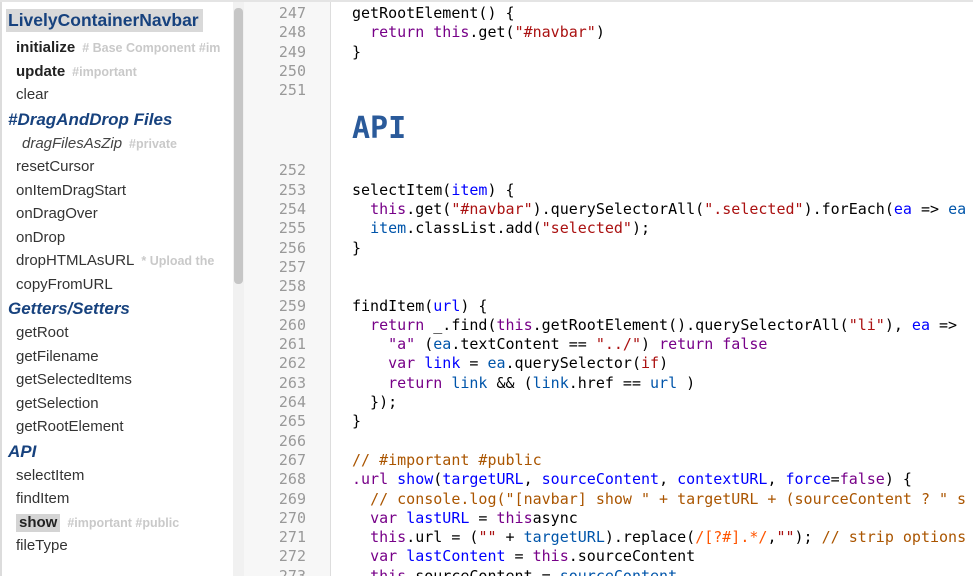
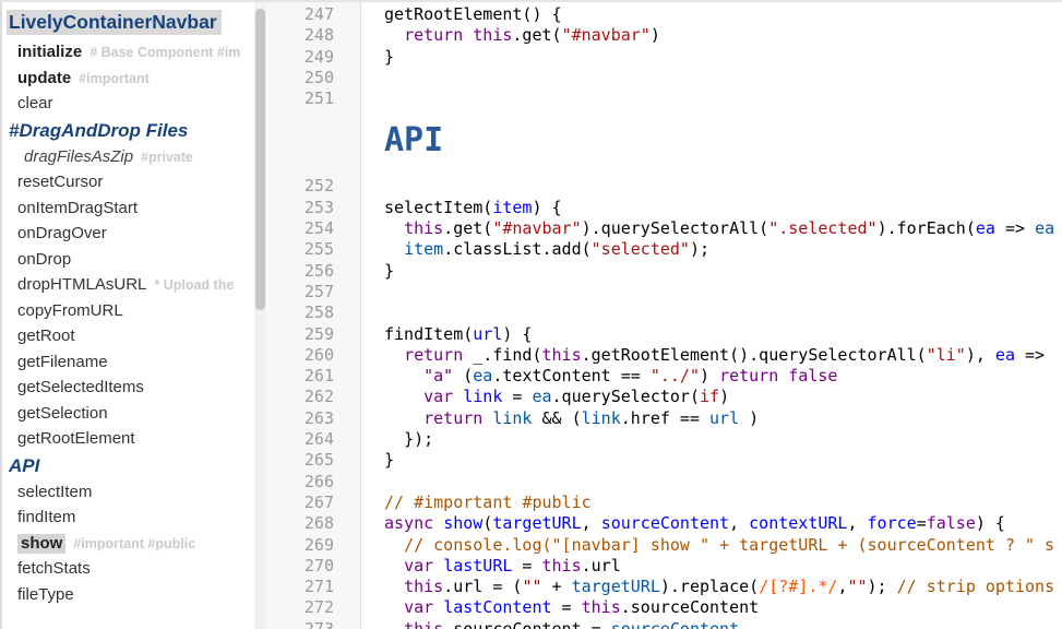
  LivelyContainerNavbar
  initialize # Base Component #im
  update #important
  clear
  #DragAndDrop Files
  dragFilesAsZip #private
  resetCursor
  onItemDragStart
  onDragOver
  onDrop
  dropHTMLAsURL * Upload the
  copyFromURL
- Getters/Setters
  getRoot
  getFilename
  getSelectedItems
  getSelection
  getRootElement
  API
  selectItem
  findItem
  show #important #public
+ fetchStats
  fileType
  247
  getRootElement() {
  248
  return this.get("#navbar")
  249
  }
  250
  251
  API
  252
  253
  selectItem(item) {
  254
  this.get("#navbar").querySelectorAll(".selected").forEach(ea => ea
  255
  item.classList.add("selected");
  256
  }
  257
  258
  259
  findItem(url) {
  260
  return _.find(this.getRootElement().querySelectorAll("li"), ea =>
  261
  "a" (ea.textContent == "../") return false
  262
  var link = ea.querySelector(if)
  263
  return link && (link.href == url )
  264
  });
  265
  }
  266
  267
  // #important #public
  268
- .url show(targetURL, sourceContent, contextURL, force=false) {
+ async show(targetURL, sourceContent, contextURL, force=false) {
  269
  // console.log("[navbar] show " + targetURL + (sourceContent ? " s
  270
- var lastURL = thisasync
+ var lastURL = this.url
  271
  this.url = ("" + targetURL).replace(/[?#].*/,""); // strip options
  272
  var lastContent = this.sourceContent
